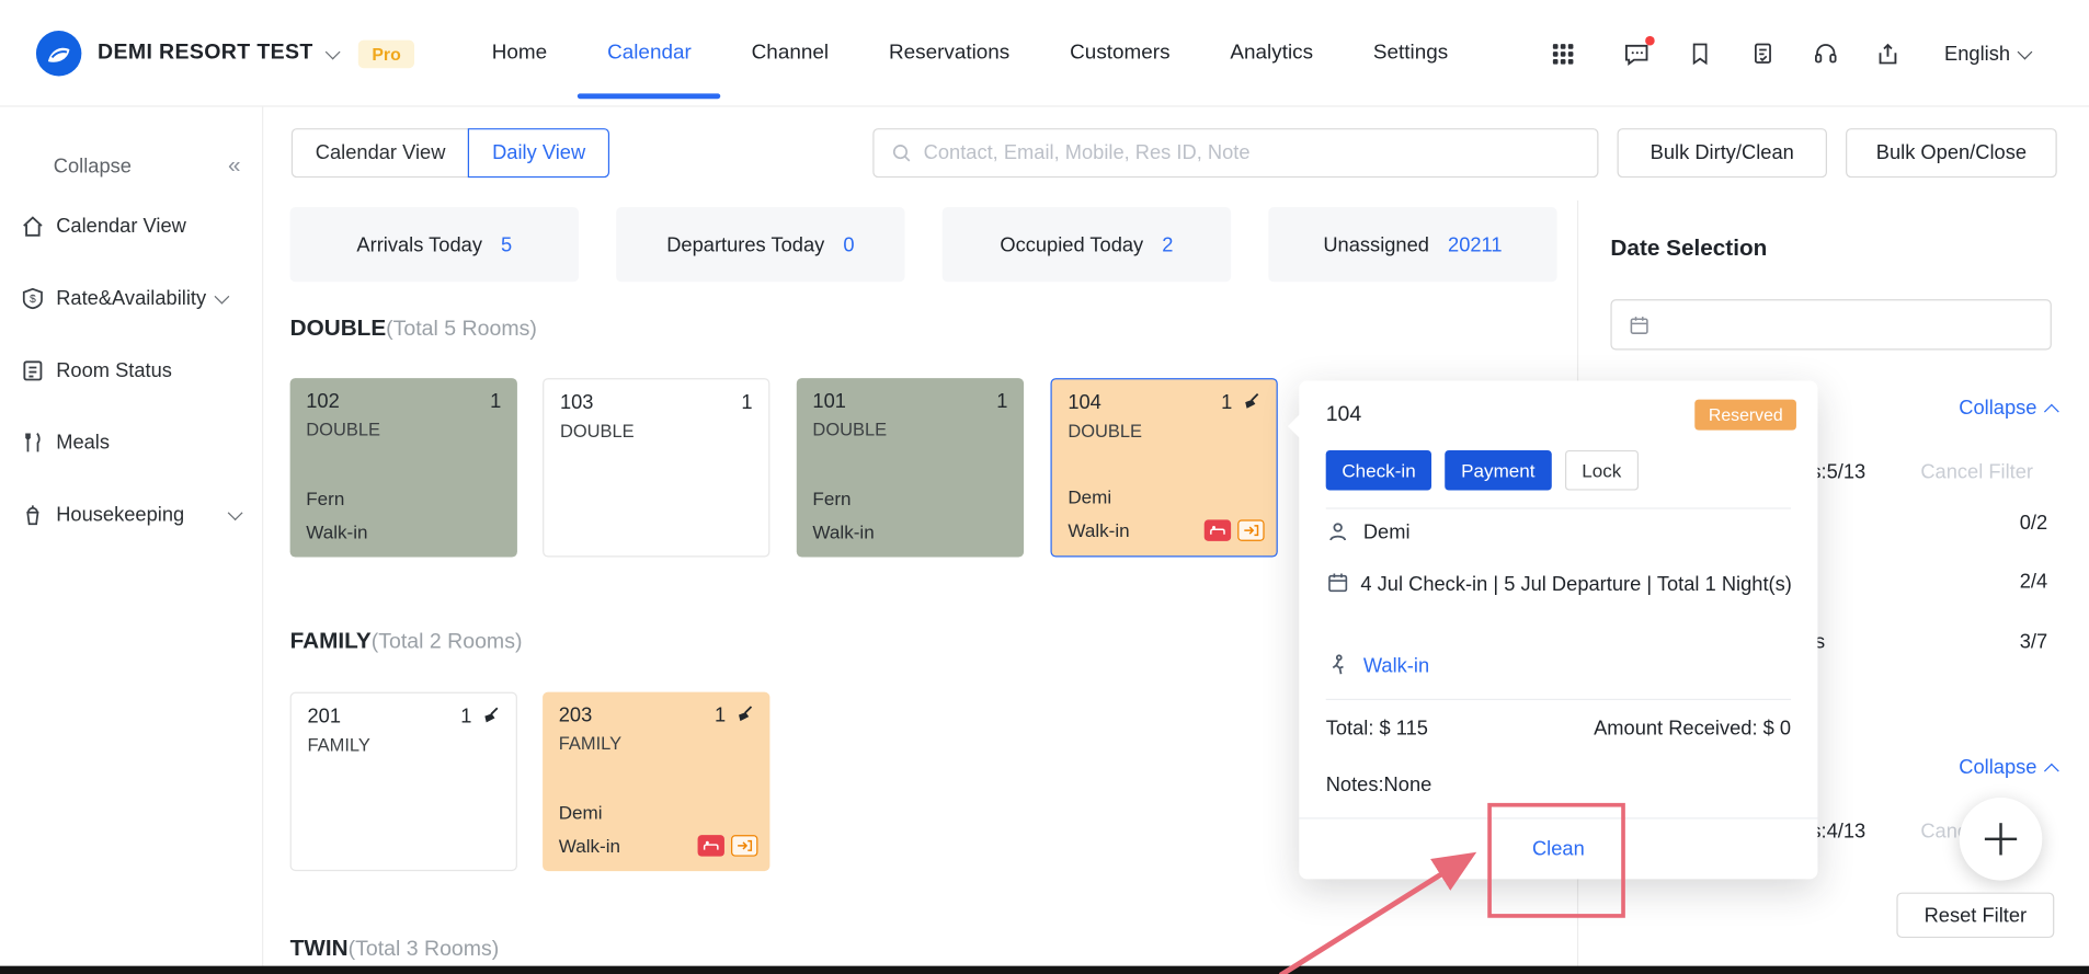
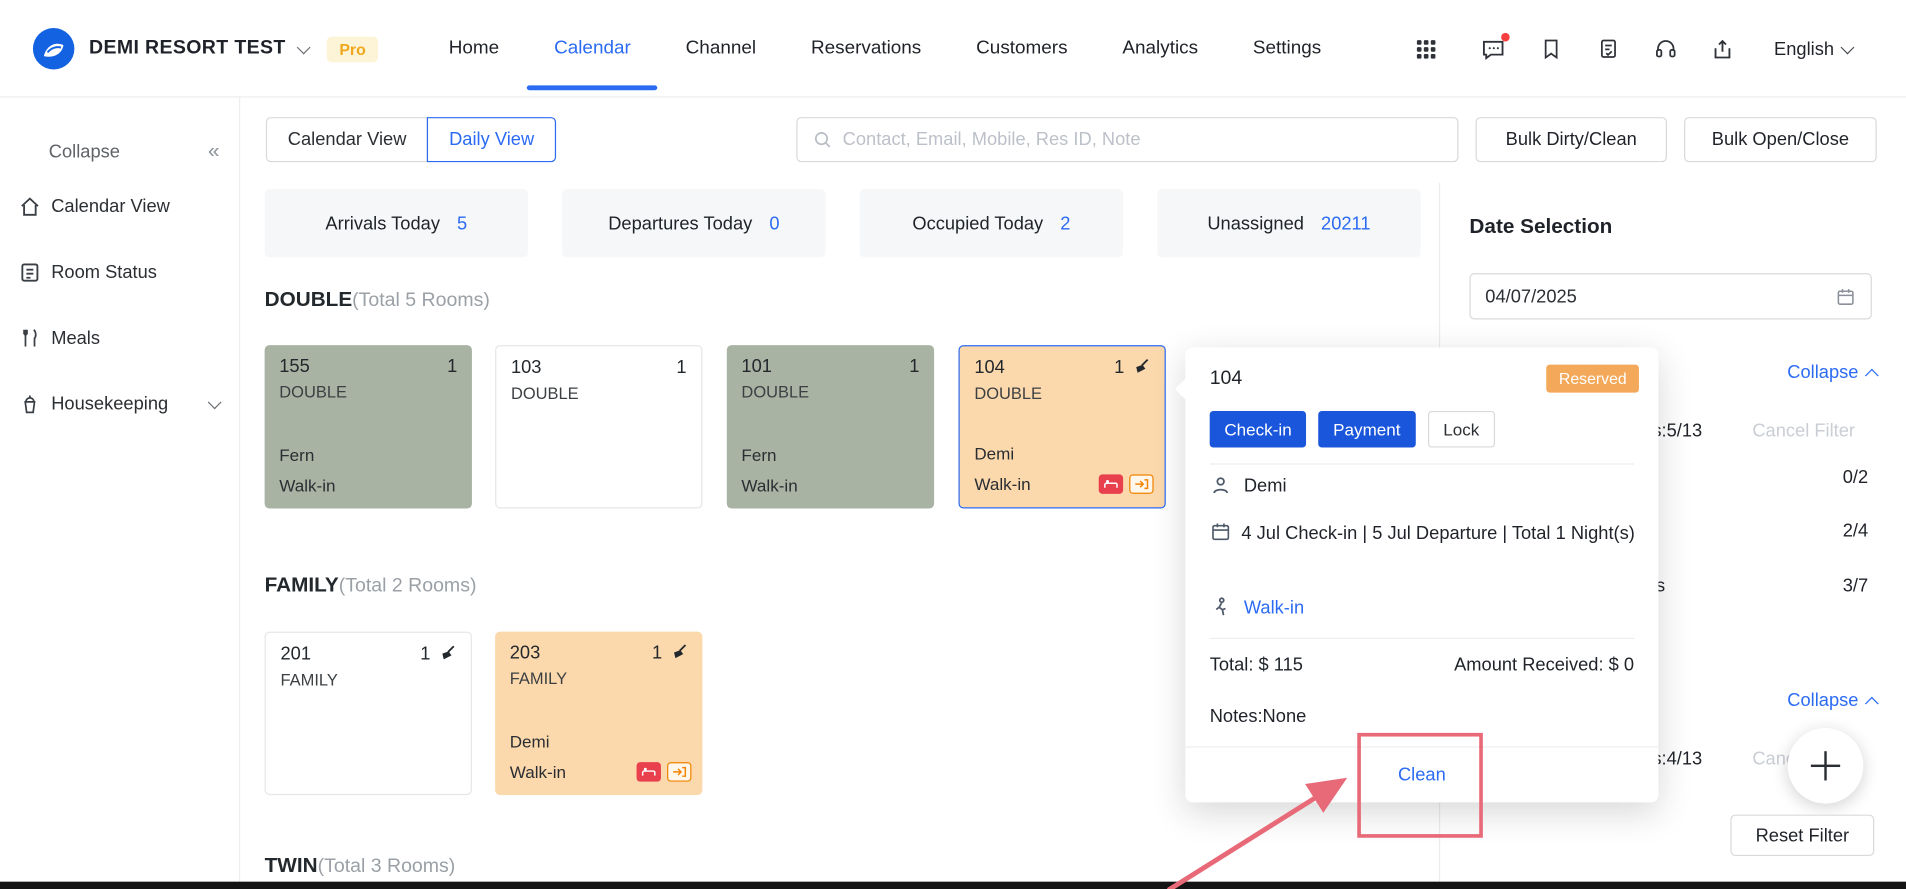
  DEMI RESORT TEST
  Pro
  Home
  Calendar
  Channel
  Reservations
  Customers
  Analytics
  Settings
  English
  Collapse
  «
  Calendar View
- $
- Rate&Availability
  Room Status
  Meals
  Housekeeping
  Calendar View
  Daily View
  Contact, Email, Mobile, Res ID, Note
  Bulk Dirty/Clean
  Bulk Open/Close
  Arrivals Today
  5
  Departures Today
  0
  Occupied Today
  2
  Unassigned
  20211
  DOUBLE(Total 5 Rooms)
- 102
+ 155
  1
  DOUBLE
  Fern
  Walk-in
  103
  1
  DOUBLE
  101
  1
  DOUBLE
  Fern
  Walk-in
  104
  1
  DOUBLE
  Demi
  Walk-in
  FAMILY(Total 2 Rooms)
  201
  1
  FAMILY
  203
  1
  FAMILY
  Demi
  Walk-in
  TWIN(Total 3 Rooms)
  Date Selection
+ 04/07/2025
  Collapse
  :5/13
  Cancel Filter
  0/2
  2/4
  s
  3/7
  Collapse
  :4/13
  Reset Filter
  104
  Reserved
  Check-in
  Payment
  Lock
  Demi
  4 Jul Check-in | 5 Jul Departure | Total 1 Night(s)
  Walk-in
  Total: $ 115
  Amount Received: $ 0
  Notes:None
  Clean
